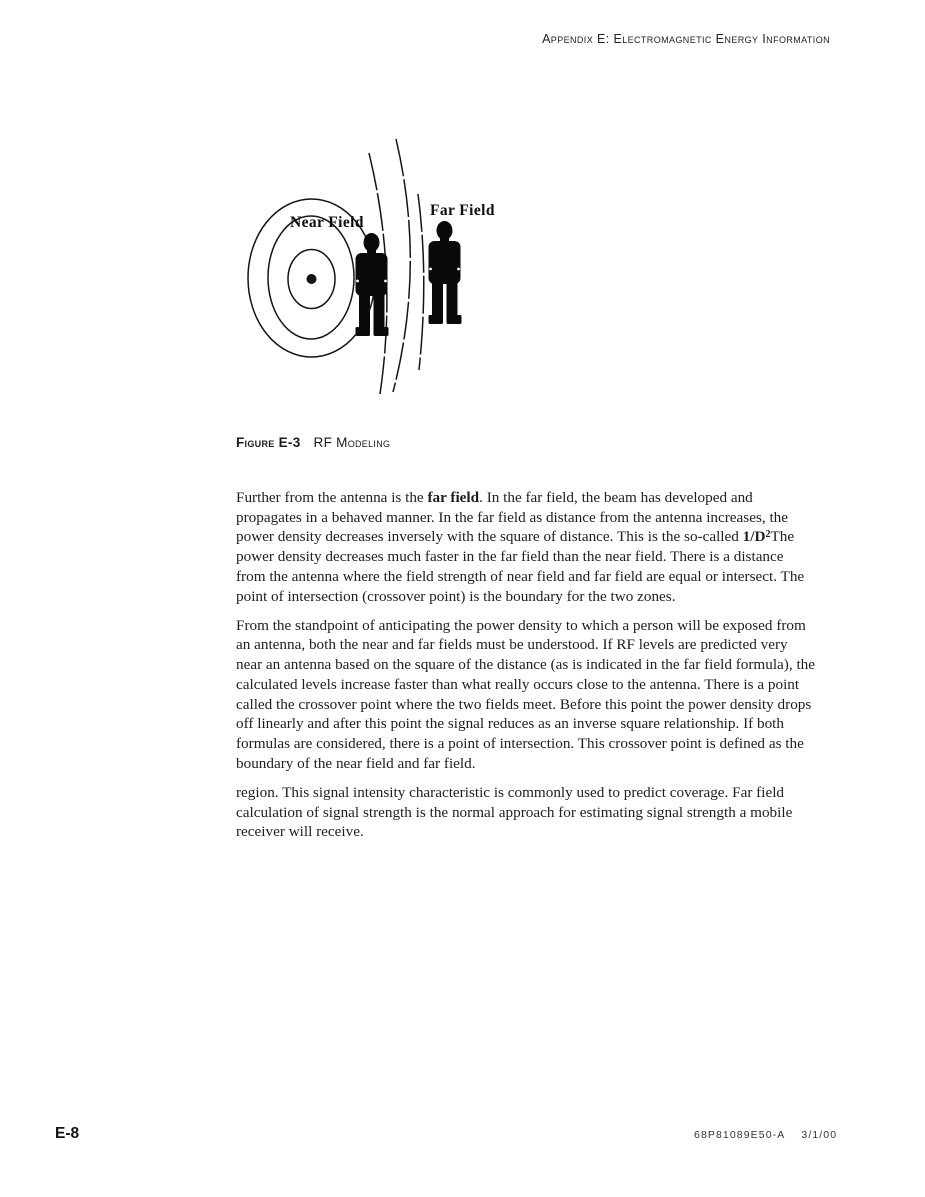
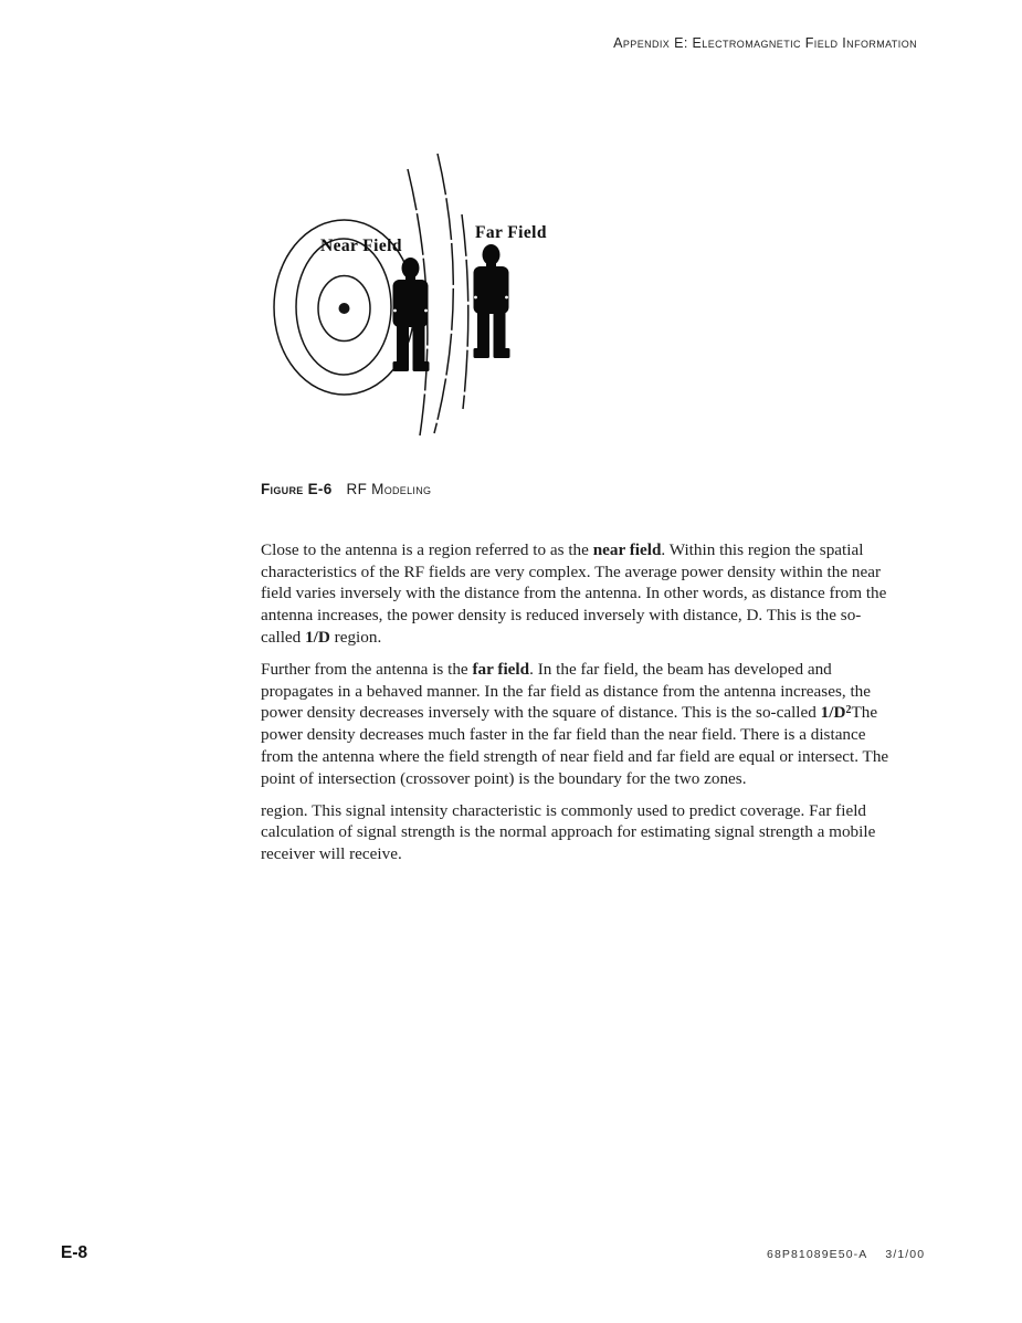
- Appendix E: Electromagnetic Energy Information
+ Appendix E: Electromagnetic Field Information
  Near Field
  Far Field
- Figure E-3 RF Modeling
+ Figure E-6 RF Modeling
+ Close to the antenna is a region referred to as the near field. Within this region the spatial characteristics of the RF fields are very complex. The average power density within the near field varies inversely with the distance from the antenna. In other words, as distance from the antenna increases, the power density is reduced inversely with distance, D. This is the so-called 1/D region.
  Further from the antenna is the far field. In the far field, the beam has developed and propagates in a behaved manner. In the far field as distance from the antenna increases, the power density decreases inversely with the square of distance. This is the so-called 1/D2The power density decreases much faster in the far field than the near field. There is a distance from the antenna where the field strength of near field and far field are equal or intersect. The point of intersection (crossover point) is the boundary for the two zones.
- From the standpoint of anticipating the power density to which a person will be exposed from an antenna, both the near and far fields must be understood. If RF levels are predicted very near an antenna based on the square of the distance (as is indicated in the far field formula), the calculated levels increase faster than what really occurs close to the antenna. There is a point called the crossover point where the two fields meet. Before this point the power density drops off linearly and after this point the signal reduces as an inverse square relationship. If both formulas are considered, there is a point of intersection. This crossover point is defined as the boundary of the near field and far field.
  region. This signal intensity characteristic is commonly used to predict coverage. Far field calculation of signal strength is the normal approach for estimating signal strength a mobile receiver will receive.
  E-8
  68P81089E50-A 3/1/00
